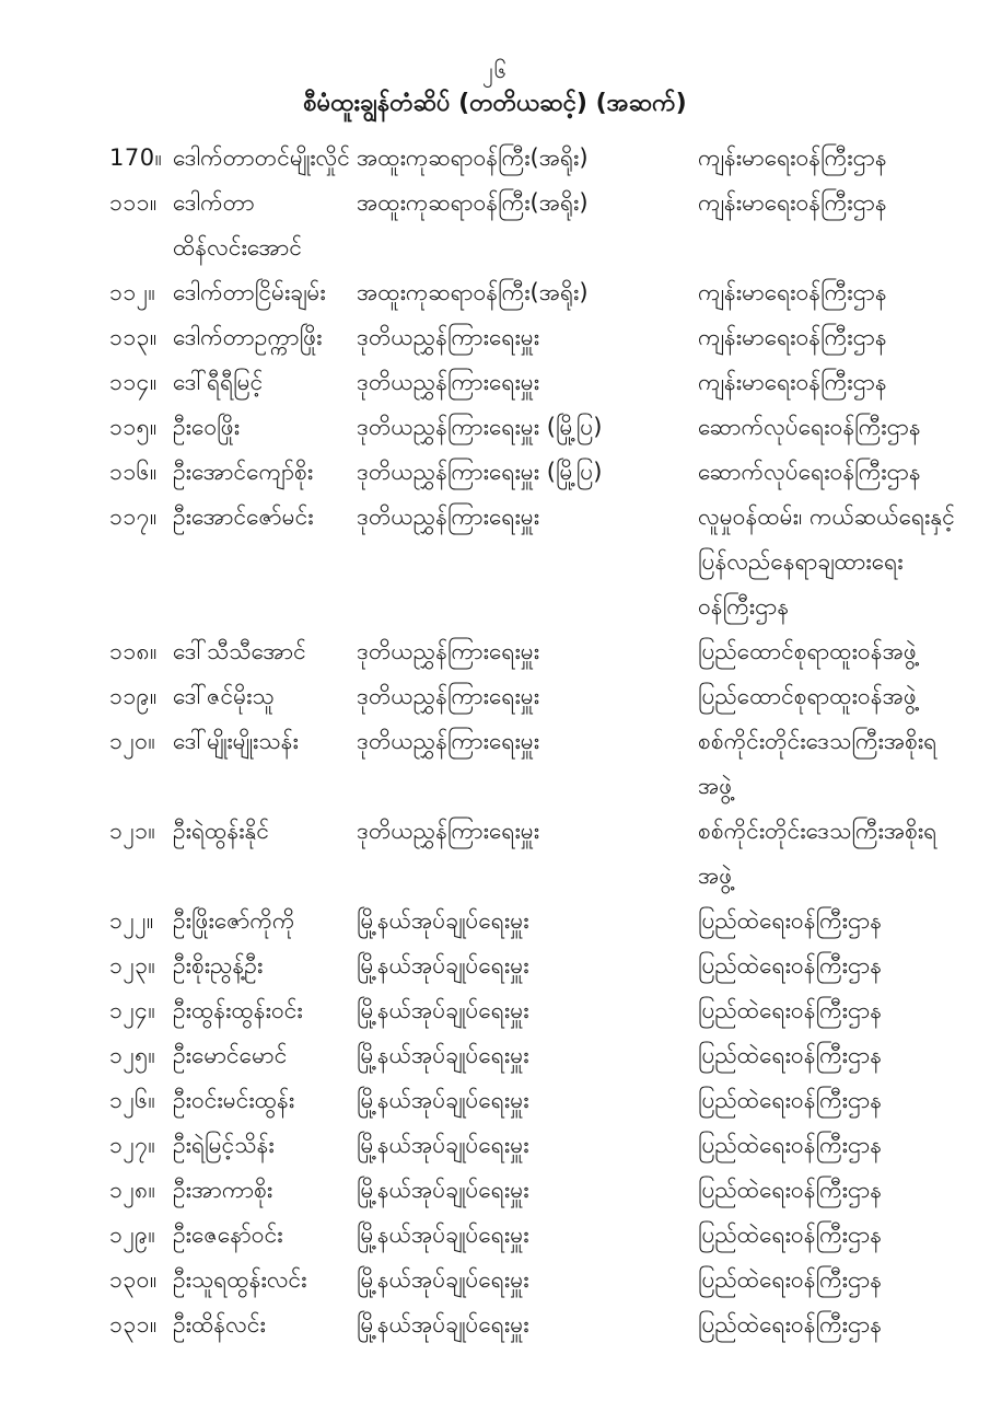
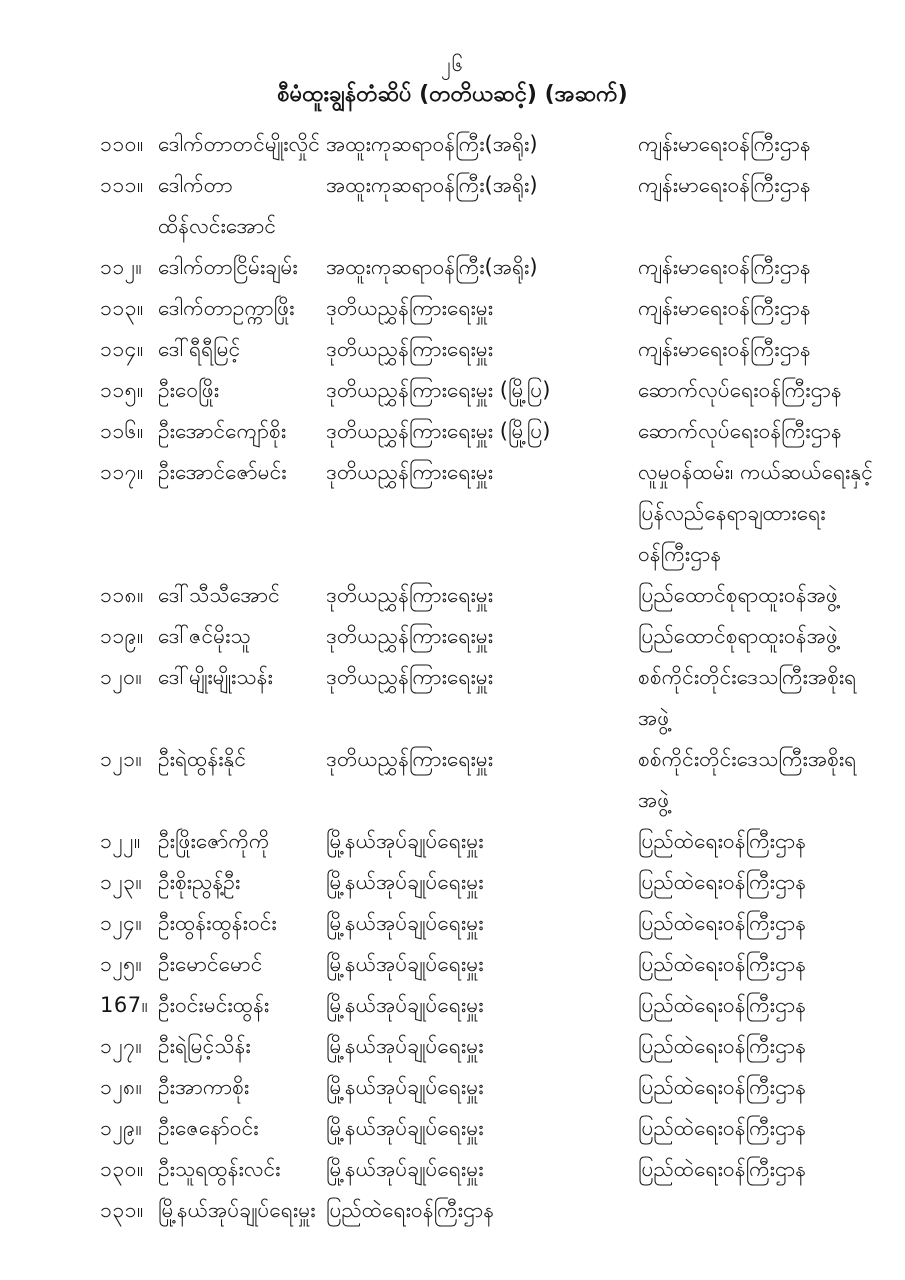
  ၂၆
  စီမံထူးချွန်တံဆိပ် (တတိယဆင့်) (အဆက်)
- 170။
+ ၁၁၀။
  ဒေါက်တာတင်မျိုးလှိုင်
  အထူးကုဆရာဝန်ကြီး(အရိုး)
  ကျန်းမာရေးဝန်ကြီးဌာန
  ၁၁၁။
  ဒေါက်တာ
  ထိန်လင်းအောင်
  အထူးကုဆရာဝန်ကြီး(အရိုး)
  ကျန်းမာရေးဝန်ကြီးဌာန
  ၁၁၂။
  ဒေါက်တာငြိမ်းချမ်း
  အထူးကုဆရာဝန်ကြီး(အရိုး)
  ကျန်းမာရေးဝန်ကြီးဌာန
  ၁၁၃။
  ဒေါက်တာဥက္ကာဖြိုး
  ဒုတိယညွှန်ကြားရေးမှူး
  ကျန်းမာရေးဝန်ကြီးဌာန
  ၁၁၄။
  ဒေါ်ရီရီမြင့်
  ဒုတိယညွှန်ကြားရေးမှူး
  ကျန်းမာရေးဝန်ကြီးဌာန
  ၁၁၅။
  ဦးဝေဖြိုး
  ဒုတိယညွှန်ကြားရေးမှူး (မြို့ပြ)
  ဆောက်လုပ်ရေးဝန်ကြီးဌာန
  ၁၁၆။
  ဦးအောင်ကျော်စိုး
  ဒုတိယညွှန်ကြားရေးမှူး (မြို့ပြ)
  ဆောက်လုပ်ရေးဝန်ကြီးဌာန
  ၁၁၇။
  ဦးအောင်ဇော်မင်း
  ဒုတိယညွှန်ကြားရေးမှူး
  လူမှုဝန်ထမ်း၊ ကယ်ဆယ်ရေးနှင့်
  ပြန်လည်နေရာချထားရေး
  ဝန်ကြီးဌာန
  ၁၁၈။
  ဒေါ်သီသီအောင်
  ဒုတိယညွှန်ကြားရေးမှူး
  ပြည်ထောင်စုရာထူးဝန်အဖွဲ့
  ၁၁၉။
  ဒေါ်ဇင်မိုးသူ
  ဒုတိယညွှန်ကြားရေးမှူး
  ပြည်ထောင်စုရာထူးဝန်အဖွဲ့
  ၁၂၀။
  ဒေါ်မျိုးမျိုးသန်း
  ဒုတိယညွှန်ကြားရေးမှူး
  စစ်ကိုင်းတိုင်းဒေသကြီးအစိုးရ
  အဖွဲ့
  ၁၂၁။
  ဦးရဲထွန်းနိုင်
  ဒုတိယညွှန်ကြားရေးမှူး
  စစ်ကိုင်းတိုင်းဒေသကြီးအစိုးရ
  အဖွဲ့
  ၁၂၂။
  ဦးဖြိုးဇော်ကိုကို
  မြို့နယ်အုပ်ချုပ်ရေးမှူး
  ပြည်ထဲရေးဝန်ကြီးဌာန
  ၁၂၃။
  ဦးစိုးညွန့်ဦး
  မြို့နယ်အုပ်ချုပ်ရေးမှူး
  ပြည်ထဲရေးဝန်ကြီးဌာန
  ၁၂၄။
  ဦးထွန်းထွန်းဝင်း
  မြို့နယ်အုပ်ချုပ်ရေးမှူး
  ပြည်ထဲရေးဝန်ကြီးဌာန
  ၁၂၅။
  ဦးမောင်မောင်
  မြို့နယ်အုပ်ချုပ်ရေးမှူး
  ပြည်ထဲရေးဝန်ကြီးဌာန
- ၁၂၆။
+ 167။
  ဦးဝင်းမင်းထွန်း
  မြို့နယ်အုပ်ချုပ်ရေးမှူး
  ပြည်ထဲရေးဝန်ကြီးဌာန
  ၁၂၇။
  ဦးရဲမြင့်သိန်း
  မြို့နယ်အုပ်ချုပ်ရေးမှူး
  ပြည်ထဲရေးဝန်ကြီးဌာန
  ၁၂၈။
  ဦးအာကာစိုး
  မြို့နယ်အုပ်ချုပ်ရေးမှူး
  ပြည်ထဲရေးဝန်ကြီးဌာန
  ၁၂၉။
  ဦးဇေနော်ဝင်း
  မြို့နယ်အုပ်ချုပ်ရေးမှူး
  ပြည်ထဲရေးဝန်ကြီးဌာန
  ၁၃၀။
  ဦးသူရထွန်းလင်း
  မြို့နယ်အုပ်ချုပ်ရေးမှူး
  ပြည်ထဲရေးဝန်ကြီးဌာန
  ၁၃၁။
- ဦးထိန်လင်း
  မြို့နယ်အုပ်ချုပ်ရေးမှူး
  ပြည်ထဲရေးဝန်ကြီးဌာန
